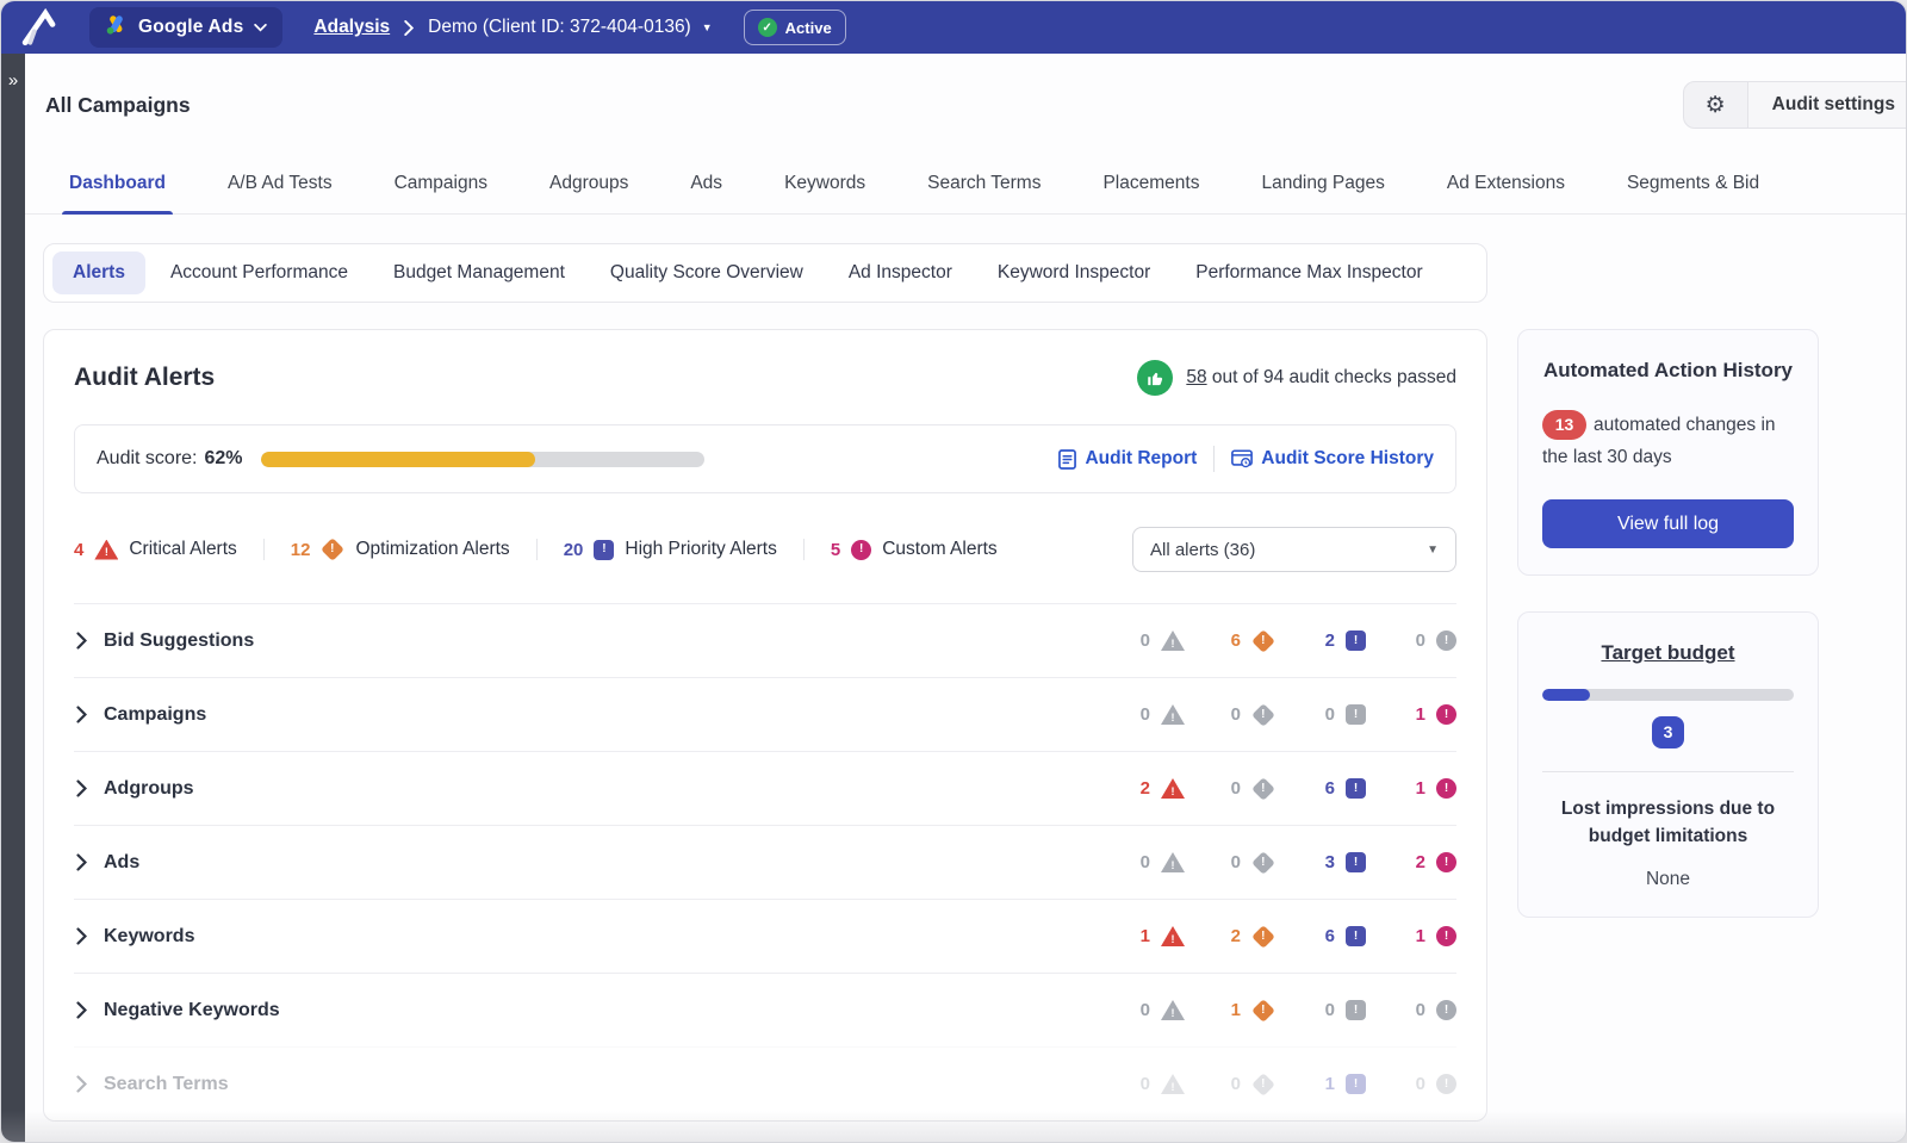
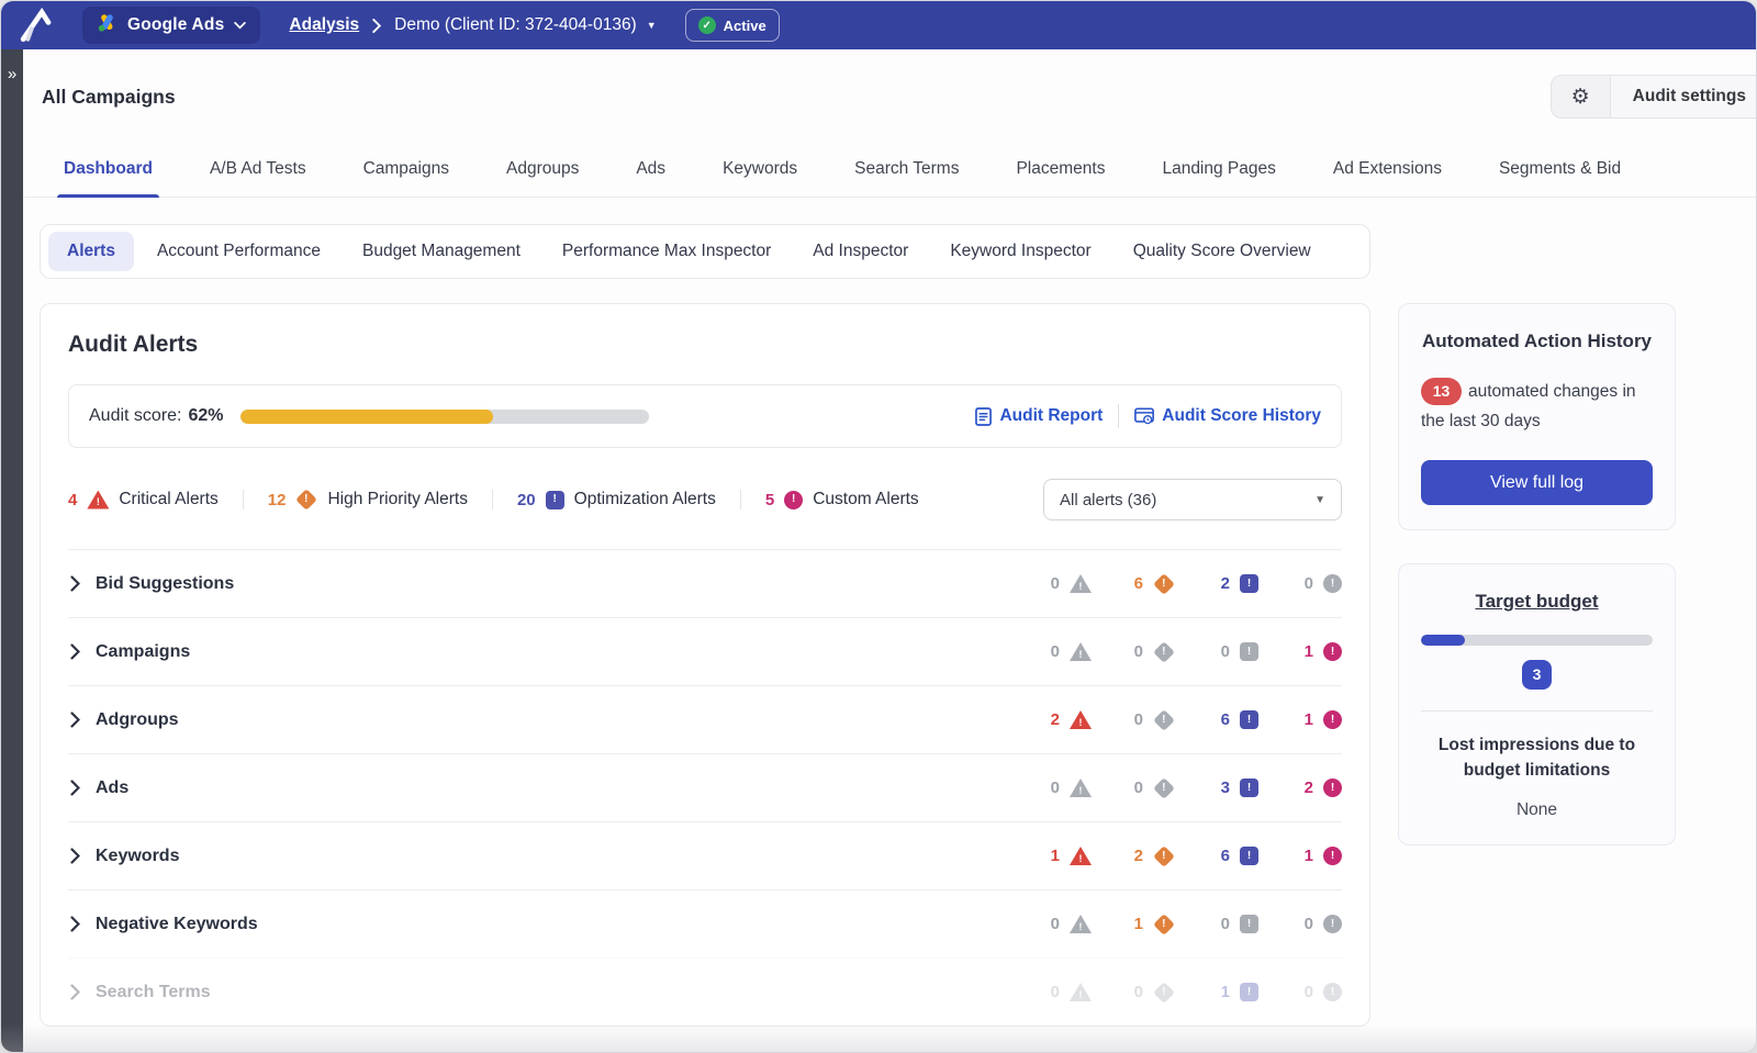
  Google Ads
  Adalysis
  Demo (Client ID: 372-404-0136)
  ▼
  ✓
  Active
  »
  All Campaigns
  ⚙
  Audit settings
  Dashboard
  A/B Ad Tests
  Campaigns
  Adgroups
  Ads
  Keywords
  Search Terms
  Placements
  Landing Pages
  Ad Extensions
  Segments & Bid
  Alerts
  Account Performance
  Budget Management
- Quality Score Overview
+ Performance Max Inspector
  Ad Inspector
  Keyword Inspector
- Performance Max Inspector
+ Quality Score Overview
  Audit Alerts
- 58 out of 94 audit checks passed
  Audit score:
  62%
  Audit Report
  Audit Score History
  4
  Critical Alerts
  12
- Optimization Alerts
+ High Priority Alerts
  20
- High Priority Alerts
+ Optimization Alerts
  5
  Custom Alerts
  All alerts (36)
  ▼
  Bid Suggestions
  0
  6
  2
  0
  Campaigns
  0
  0
  0
  1
  Adgroups
  2
  0
  6
  1
  Ads
  0
  0
  3
  2
  Keywords
  1
  2
  6
  1
  Negative Keywords
  0
  1
  0
  0
  Search Terms
  0
  0
  1
  0
  Automated Action History
  13 automated changes in the last 30 days
  View full log
  Target budget
  3
  Lost impressions due to budget limitations
  None
